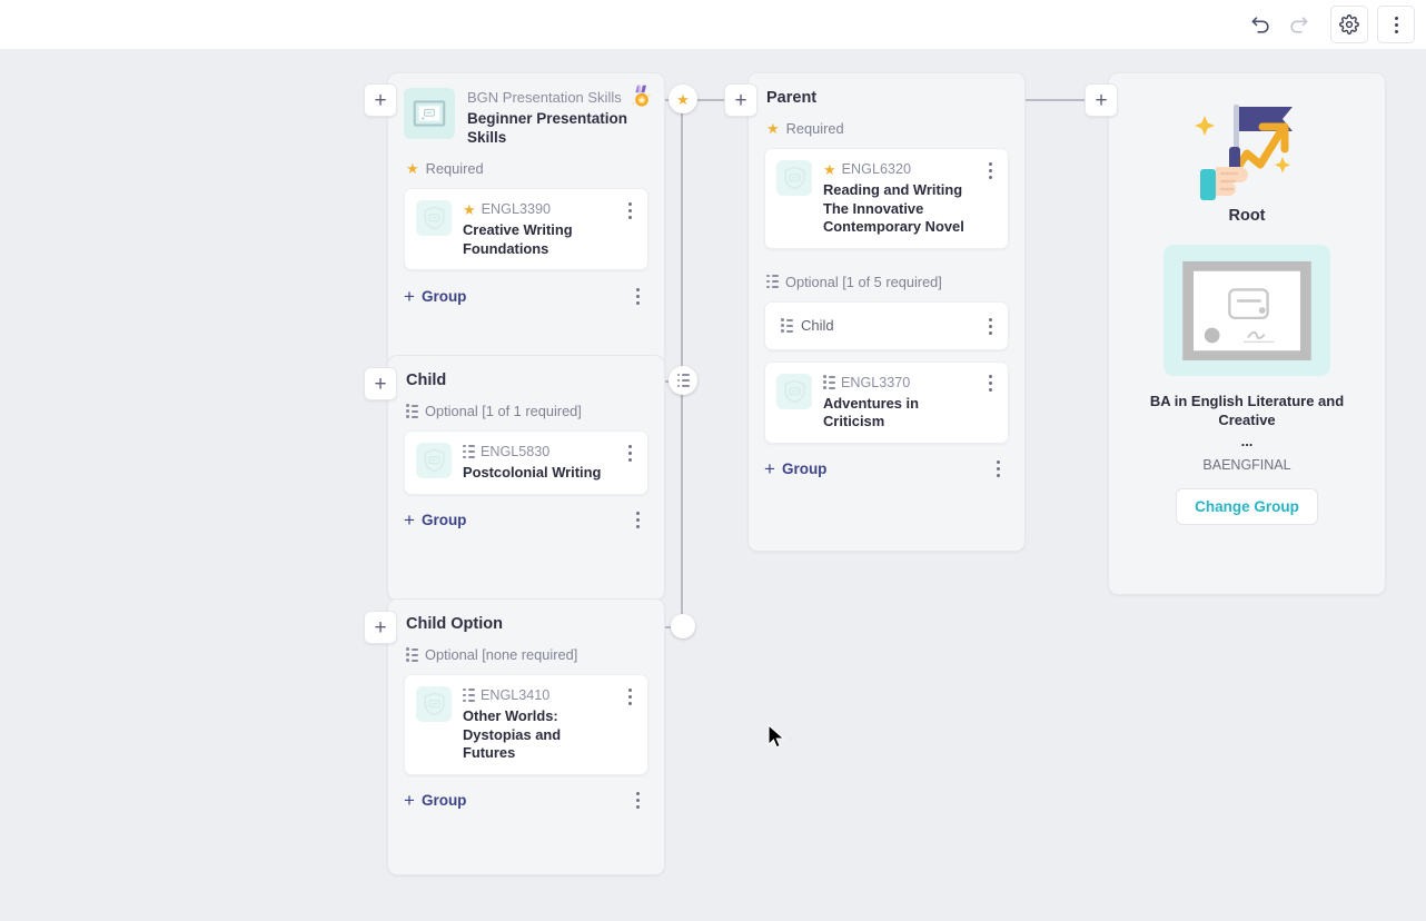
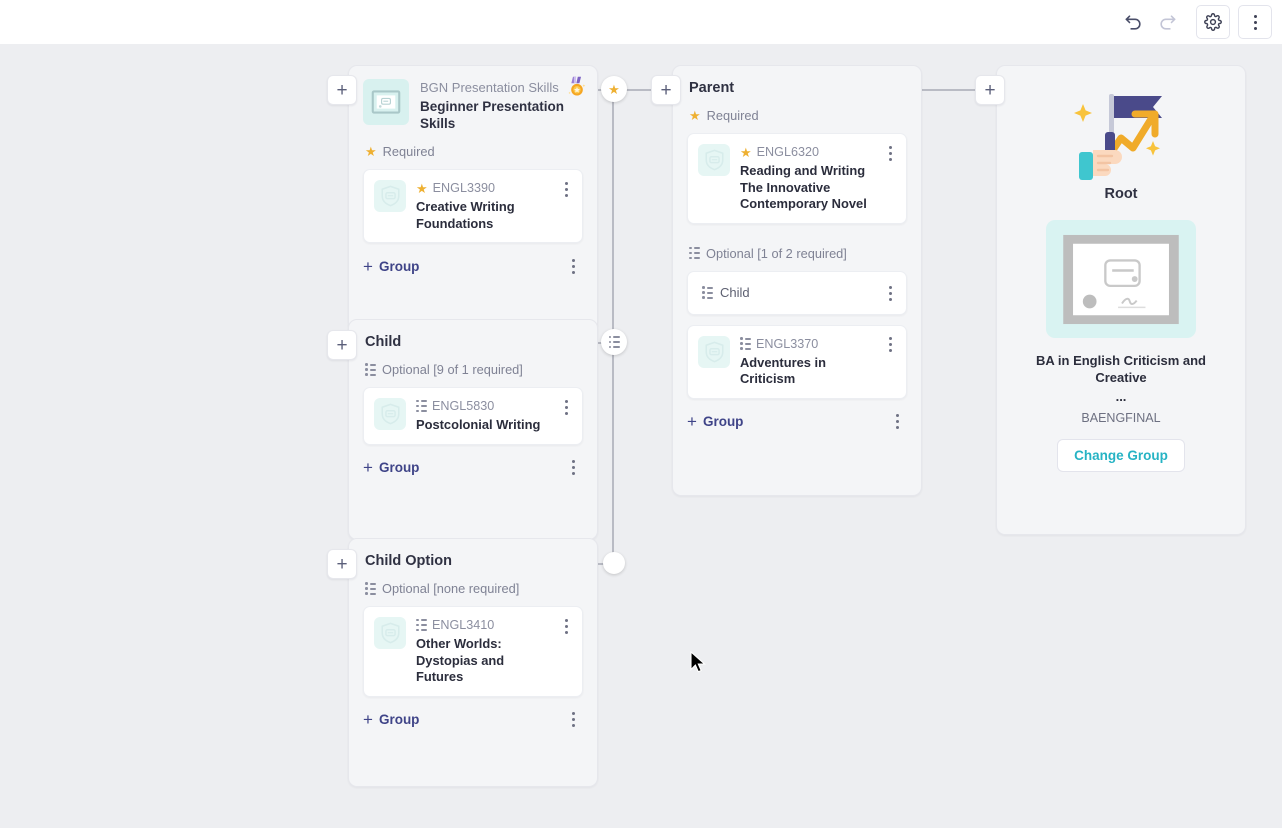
  ★
  BGN Presentation Skills
  Beginner Presentation Skills
  ★
  Required
  ★
  ENGL3390
  Creative Writing Foundations
  +
  Group
  +
  Child
- Optional [1 of 1 required]
+ Optional [9 of 1 required]
  ENGL5830
  Postcolonial Writing
  +
  Group
  +
  Child Option
  Optional [none required]
  ENGL3410
  Other Worlds: Dystopias and Futures
  +
  Group
  +
  Parent
  ★
  Required
  ★
  ENGL6320
  Reading and Writing The Innovative Contemporary Novel
- Optional [1 of 5 required]
+ Optional [1 of 2 required]
  Child
  ENGL3370
  Adventures in Criticism
  +
  Group
  +
  Root
- BA in English Literature and Creative
+ BA in English Criticism and Creative
  ...
  BAENGFINAL
  Change Group
  +
